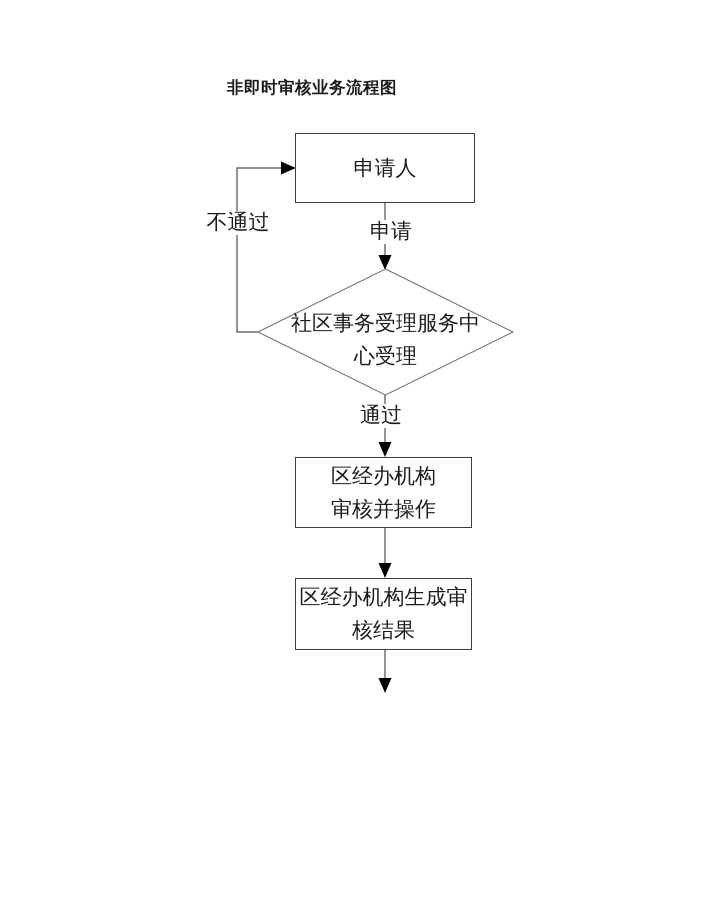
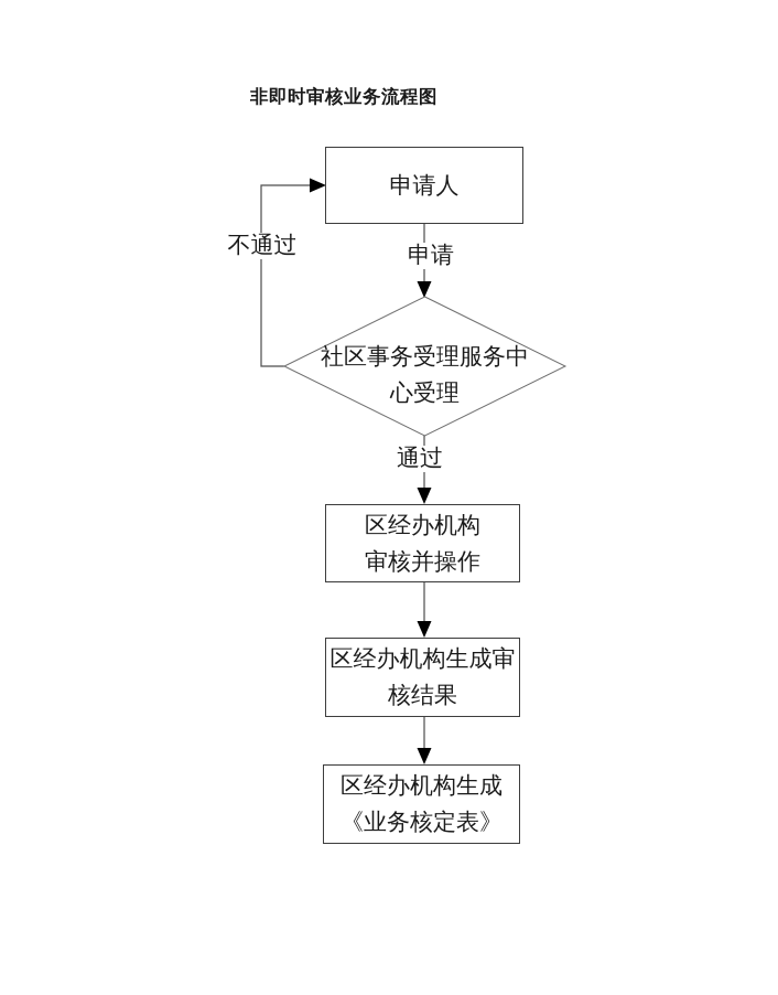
  非即时审核业务流程图
  申请人
  社区事务受理服务中
  心受理
  区经办机构
  审核并操作
  区经办机构生成审
  核结果
+ 区经办机构生成
+ 《业务核定表》
  申请
  通过
  不通过
